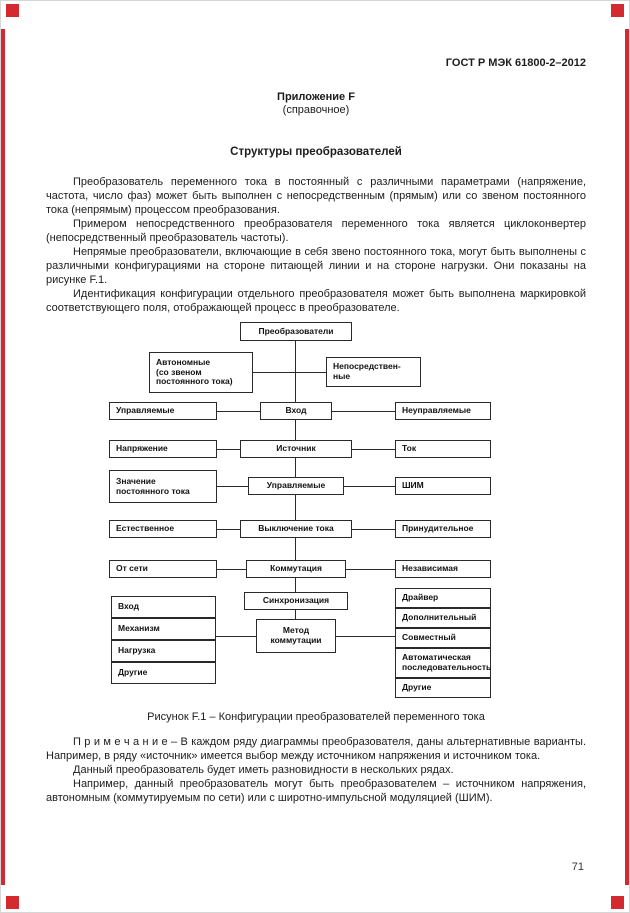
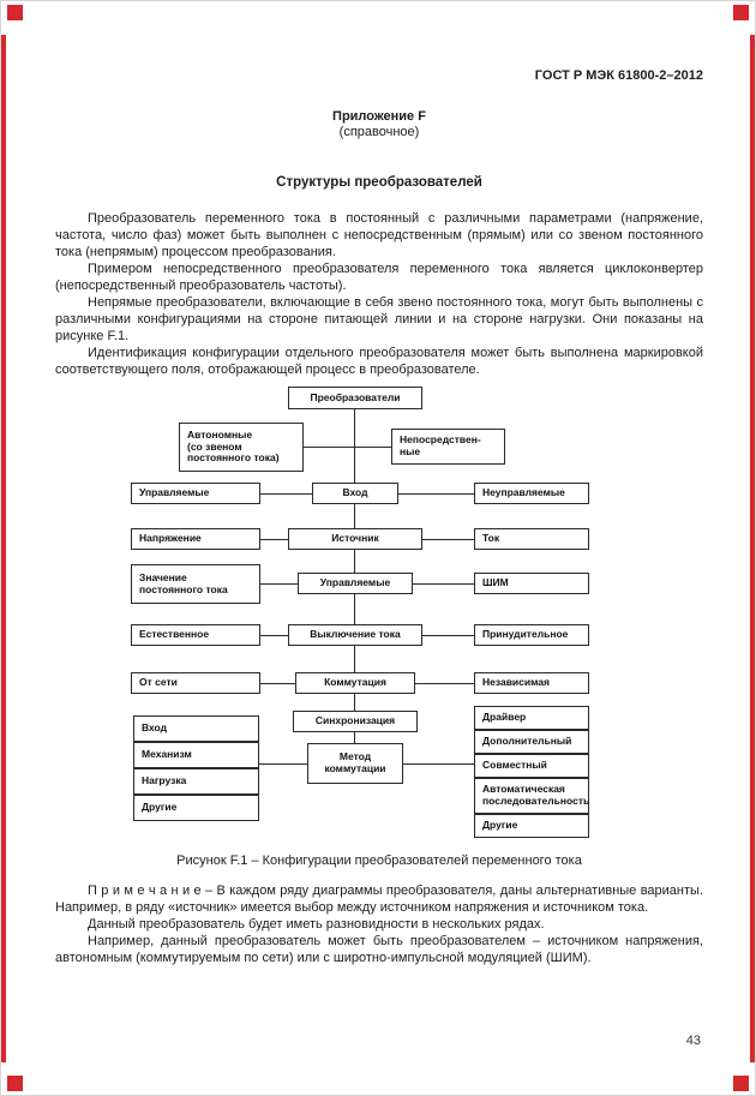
  ГОСТ Р МЭК 61800-2–2012
  Приложение F
  (справочное)
  Структуры преобразователей
  Преобразователь переменного тока в постоянный с различными параметрами (напряжение, частота, число фаз) может быть выполнен с непосредственным (прямым) или со звеном постоянного тока (непрямым) процессом преобразования.
  Примером непосредственного преобразователя переменного тока является циклоконвертер (непосредственный преобразователь частоты).
  Непрямые преобразователи, включающие в себя звено постоянного тока, могут быть выполнены с различными конфигурациями на стороне питающей линии и на стороне нагрузки. Они показаны на рисунке F.1.
  Идентификация конфигурации отдельного преобразователя может быть выполнена маркировкой соответствующего поля, отображающей процесс в преобразователе.
  Преобразователи
  Автономные
  (со звеном
  постоянного тока)
  Непосредствен-
  ные
  Управляемые
  Вход
  Неуправляемые
  Напряжение
  Источник
  Ток
  Значение
  постоянного тока
  Управляемые
  ШИМ
  Естественное
  Выключение тока
  Принудительное
  От сети
  Коммутация
  Независимая
  Синхронизация
  Метод
  коммутации
  Вход
  Механизм
  Нагрузка
  Другие
  Драйвер
  Дополнительный
  Совместный
  Автоматическая
  последовательность
  Другие
  Рисунок F.1 – Конфигурации преобразователей переменного тока
  П р и м е ч а н и е – В каждом ряду диаграммы преобразователя, даны альтернативные варианты. Например, в ряду «источник» имеется выбор между источником напряжения и источником тока.
  Данный преобразователь будет иметь разновидности в нескольких рядах.
- Например, данный преобразователь могут быть преобразователем – источником напряжения, автономным (коммутируемым по сети) или с широтно-импульсной модуляцией (ШИМ).
+ Например, данный преобразователь может быть преобразователем – источником напряжения, автономным (коммутируемым по сети) или с широтно-импульсной модуляцией (ШИМ).
- 71
+ 43
